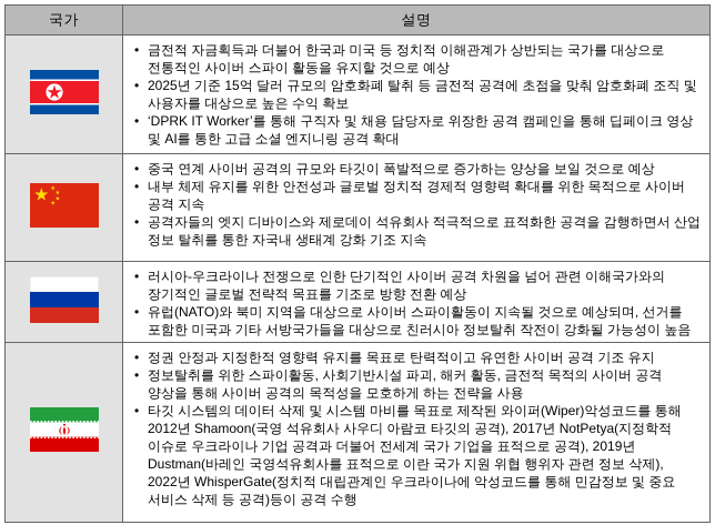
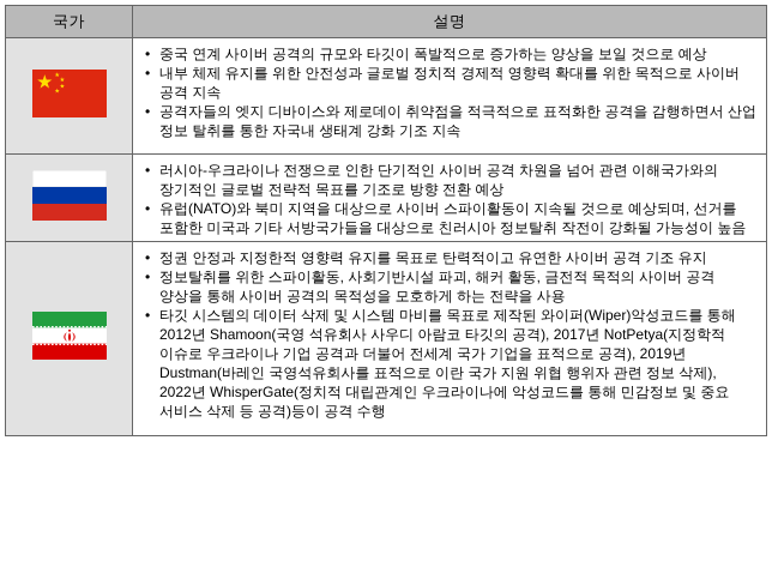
  국가	설명
- 	금전적 자금획득과 더불어 한국과 미국 등 정치적 이해관계가 상반되는 국가를 대상으로 전통적인 사이버 스파이 활동을 유지할 것으로 예상 2025년 기준 15억 달러 규모의 암호화폐 탈취 등 금전적 공격에 초점을 맞춰 암호화폐 조직 및 사용자를 대상으로 높은 수익 확보 ‘DPRK IT Worker’를 통해 구직자 및 채용 담당자로 위장한 공격 캠페인을 통해 딥페이크 영상 및 AI를 통한 고급 소셜 엔지니링 공격 확대
- 	중국 연계 사이버 공격의 규모와 타깃이 폭발적으로 증가하는 양상을 보일 것으로 예상 내부 체제 유지를 위한 안전성과 글로벌 정치적 경제적 영향력 확대를 위한 목적으로 사이버 공격 지속 공격자들의 엣지 디바이스와 제로데이 석유회사 적극적으로 표적화한 공격을 감행하면서 산업 정보 탈취를 통한 자국내 생태계 강화 기조 지속
+ 	중국 연계 사이버 공격의 규모와 타깃이 폭발적으로 증가하는 양상을 보일 것으로 예상 내부 체제 유지를 위한 안전성과 글로벌 정치적 경제적 영향력 확대를 위한 목적으로 사이버 공격 지속 공격자들의 엣지 디바이스와 제로데이 취약점을 적극적으로 표적화한 공격을 감행하면서 산업 정보 탈취를 통한 자국내 생태계 강화 기조 지속
  	러시아-우크라이나 전쟁으로 인한 단기적인 사이버 공격 차원을 넘어 관련 이해국가와의 장기적인 글로벌 전략적 목표를 기조로 방향 전환 예상 유럽(NATO)와 북미 지역을 대상으로 사이버 스파이활동이 지속될 것으로 예상되며, 선거를 포함한 미국과 기타 서방국가들을 대상으로 친러시아 정보탈취 작전이 강화될 가능성이 높음
  	정권 안정과 지정한적 영향력 유지를 목표로 탄력적이고 유연한 사이버 공격 기조 유지 정보탈취를 위한 스파이활동, 사회기반시설 파괴, 해커 활동, 금전적 목적의 사이버 공격 양상을 통해 사이버 공격의 목적성을 모호하게 하는 전략을 사용 타깃 시스템의 데이터 삭제 및 시스템 마비를 목표로 제작된 와이퍼(Wiper)악성코드를 통해 2012년 Shamoon(국영 석유회사 사우디 아람코 타깃의 공격), 2017년 NotPetya(지정학적 이슈로 우크라이나 기업 공격과 더불어 전세계 국가 기업을 표적으로 공격), 2019년 Dustman(바레인 국영석유회사를 표적으로 이란 국가 지원 위협 행위자 관련 정보 삭제), 2022년 WhisperGate(정치적 대립관계인 우크라이나에 악성코드를 통해 민감정보 및 중요 서비스 삭제 등 공격)등이 공격 수행
